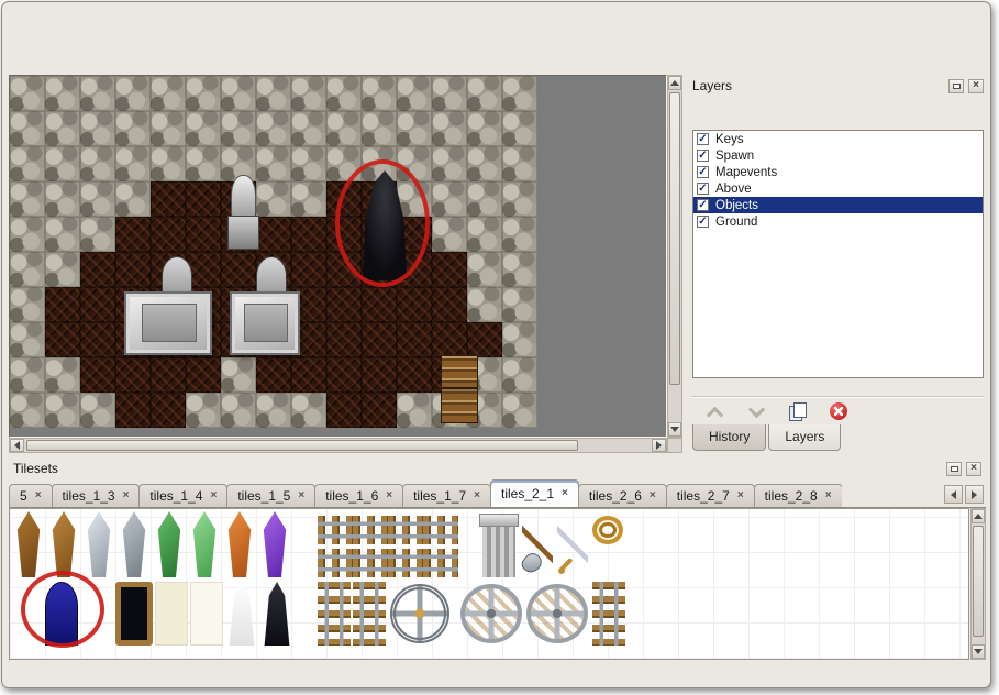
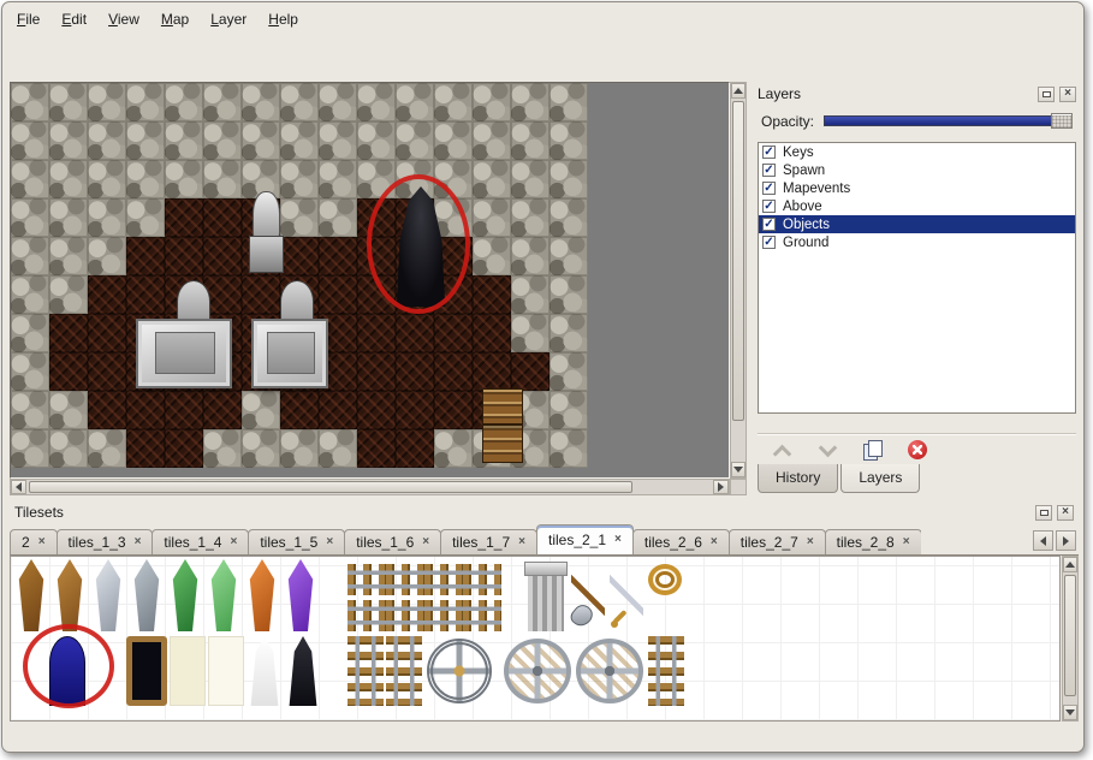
+ File
+ Edit
+ View
+ Map
+ Layer
+ Help
  Layers
  ×
+ Opacity:
  ✓
  Keys
  ✓
  Spawn
  ✓
  Mapevents
  ✓
  Above
  ✓
  Objects
  ✓
  Ground
  History
  Layers
  Tilesets
  ×
- 5
+ 2
  ×
  tiles_1_3
  ×
  tiles_1_4
  ×
  tiles_1_5
  ×
  tiles_1_6
  ×
  tiles_1_7
  ×
  tiles_2_1
  ×
  tiles_2_6
  ×
  tiles_2_7
  ×
  tiles_2_8
  ×
